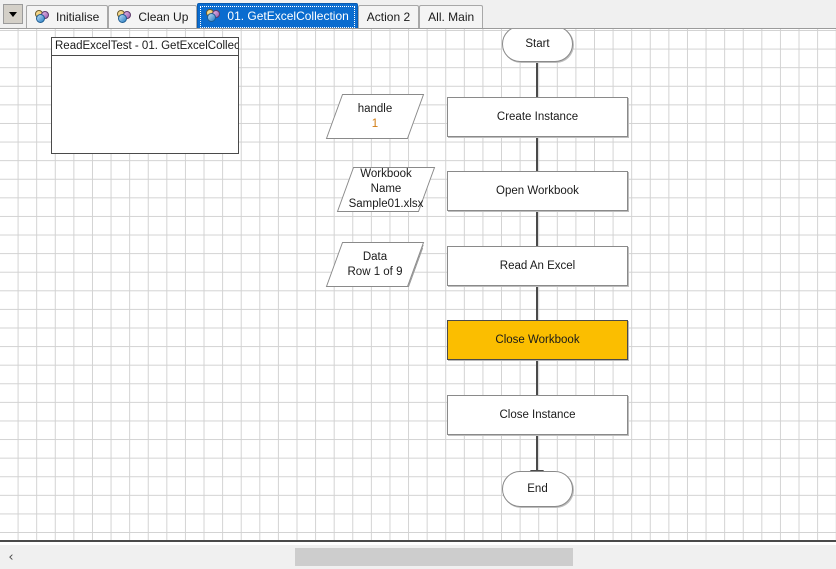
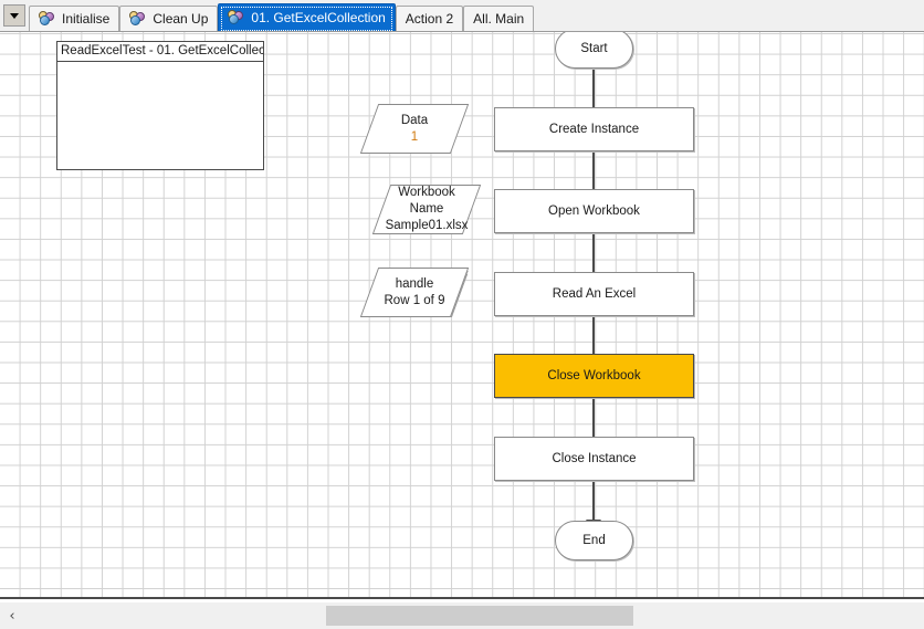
  Initialise
  Clean Up
  01. GetExcelCollection
  Action 2
  All. Main
  ReadExcelTest - 01. GetExcelCollec
  Start
  Create Instance
  Open Workbook
  Read An Excel
  Close Workbook
  Close Instance
  End
- handle
+ Data
  1
  Workbook
  Name
  Sample01.xlsx
- Data
+ handle
  Row 1 of 9
  ‹
